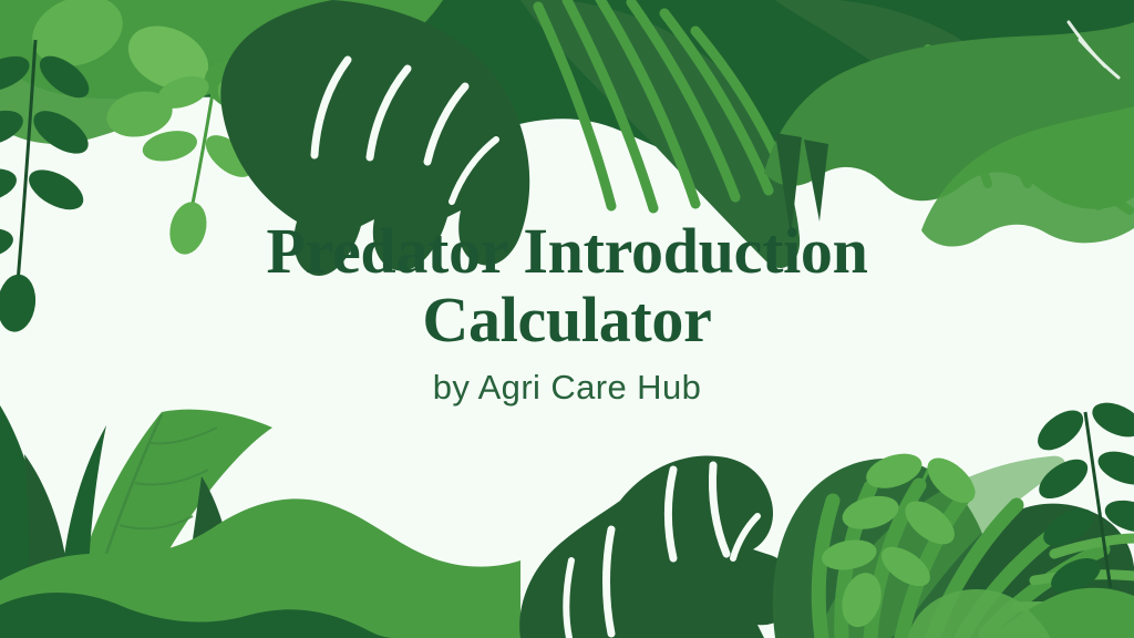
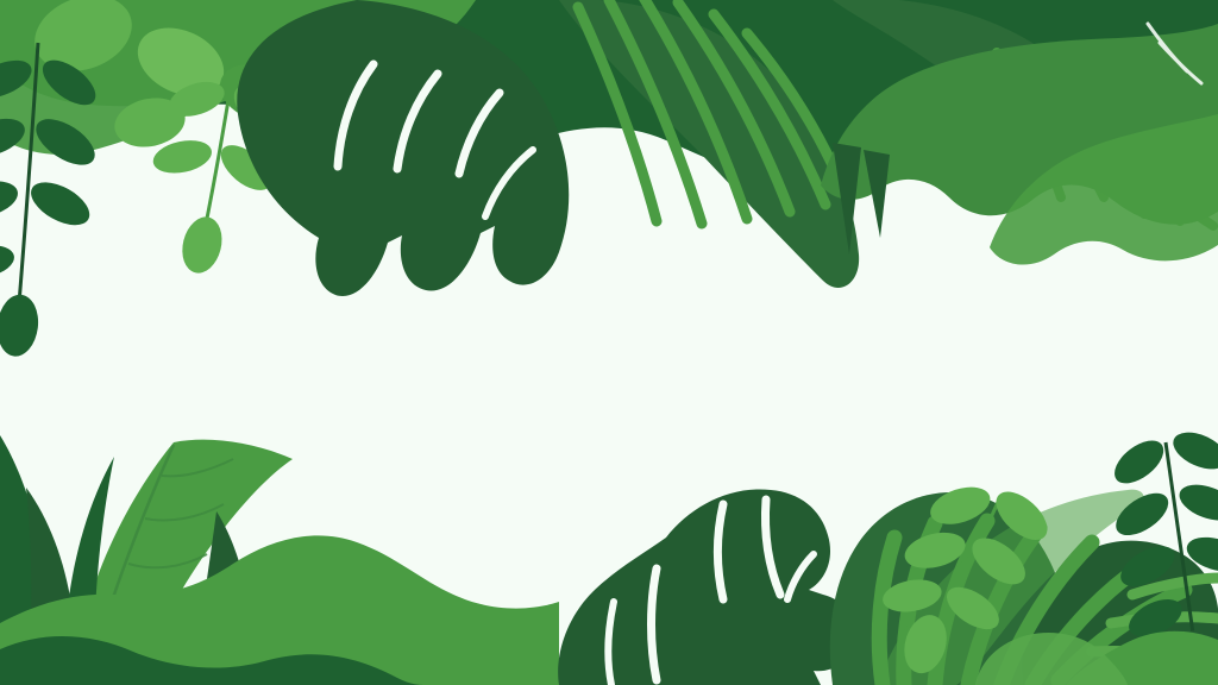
- Predator Introduction
- Calculator
- by Agri Care Hub
